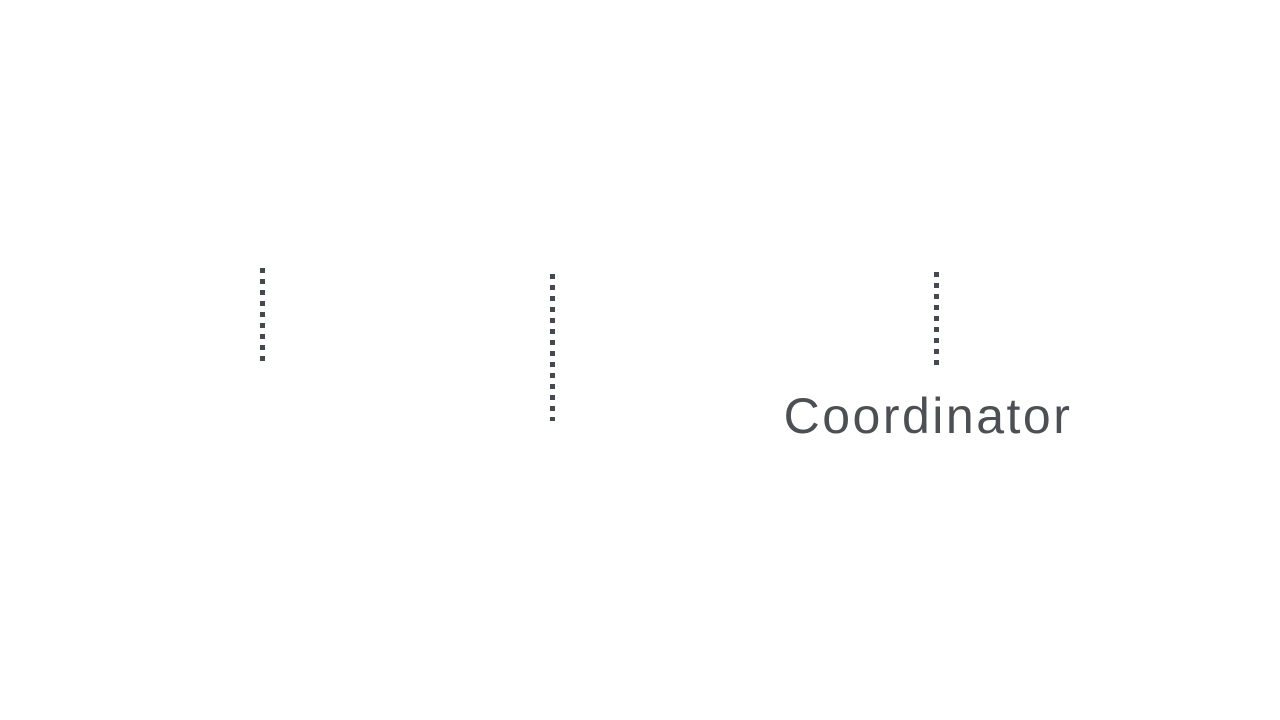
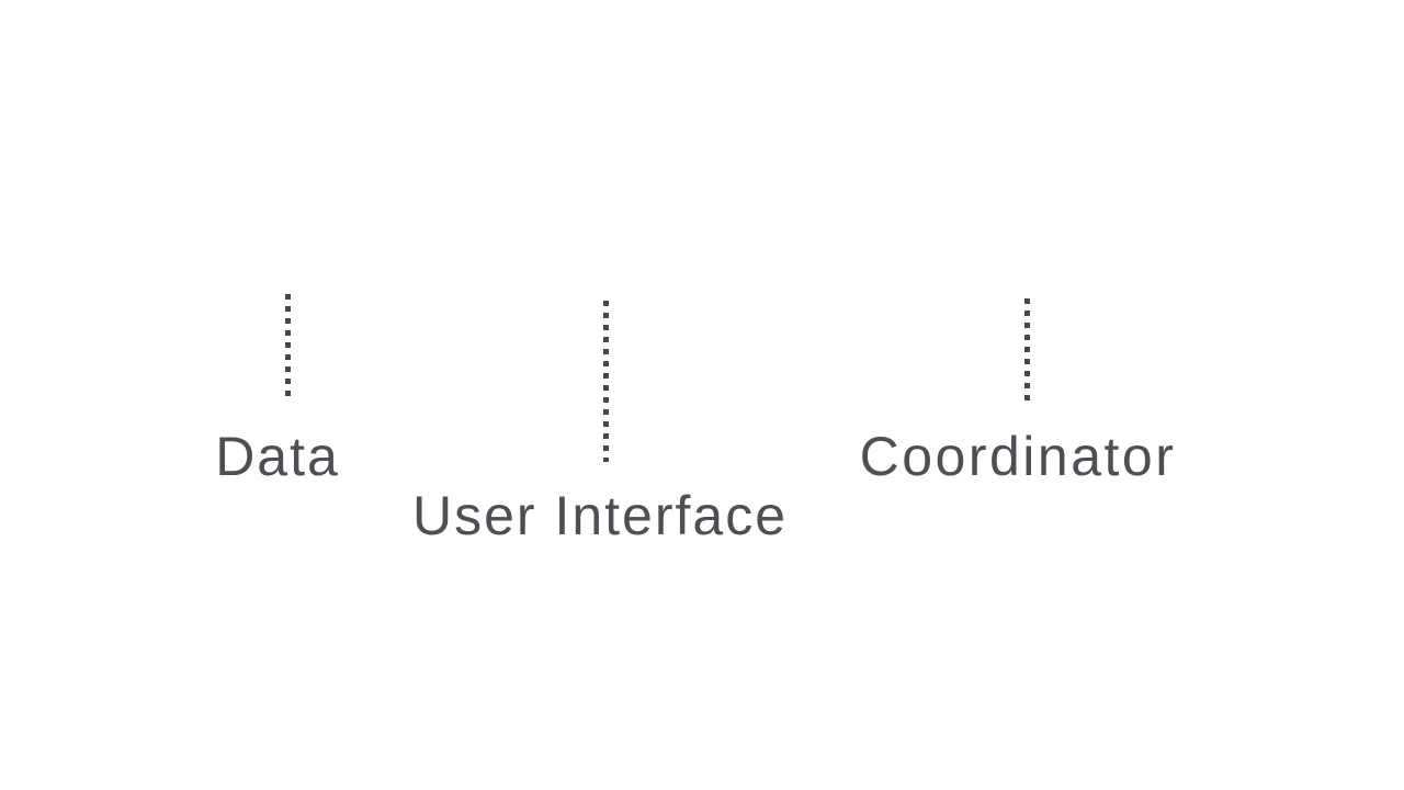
+ Data
+ User Interface
  Coordinator
